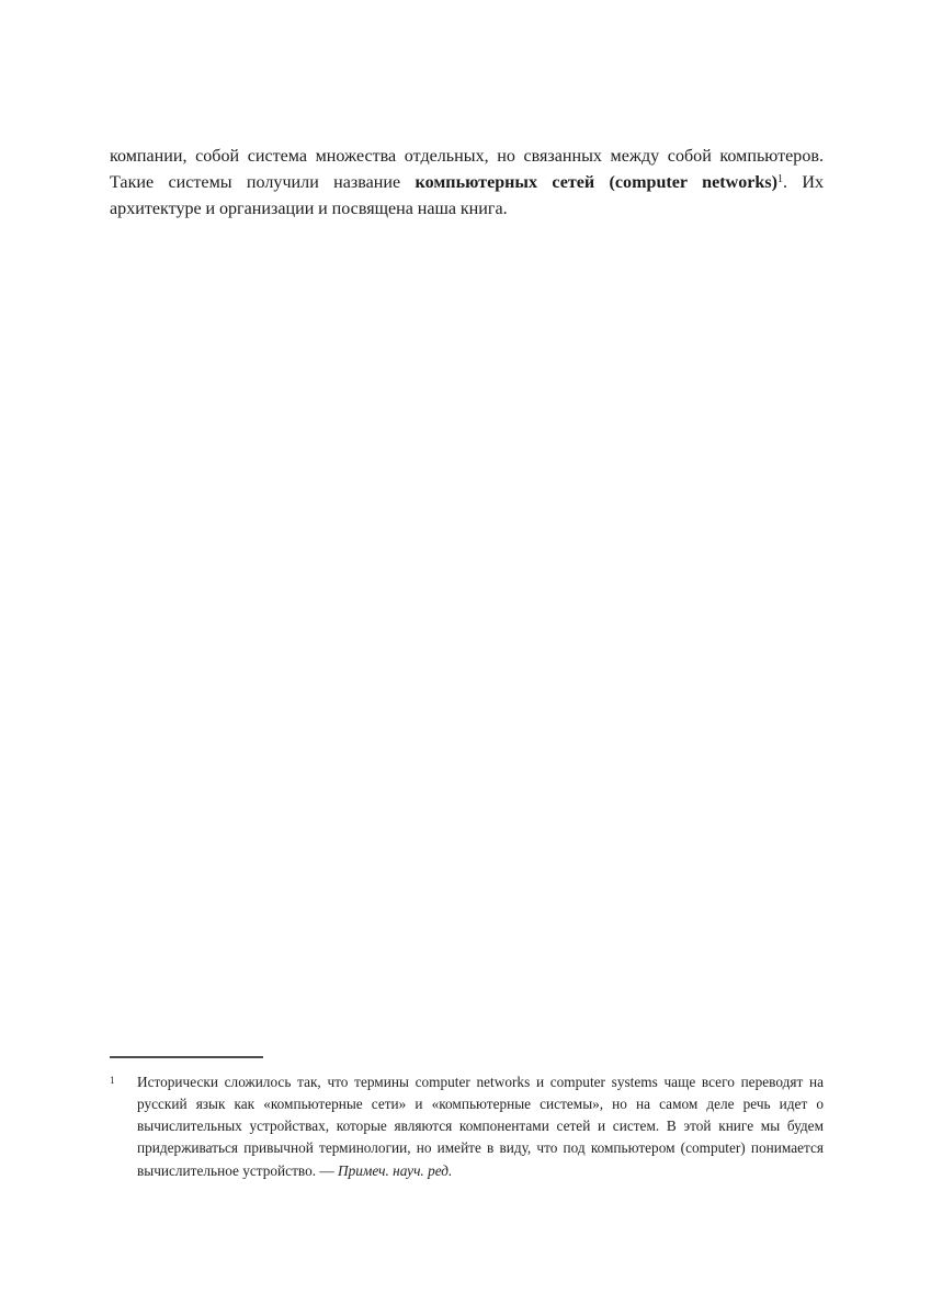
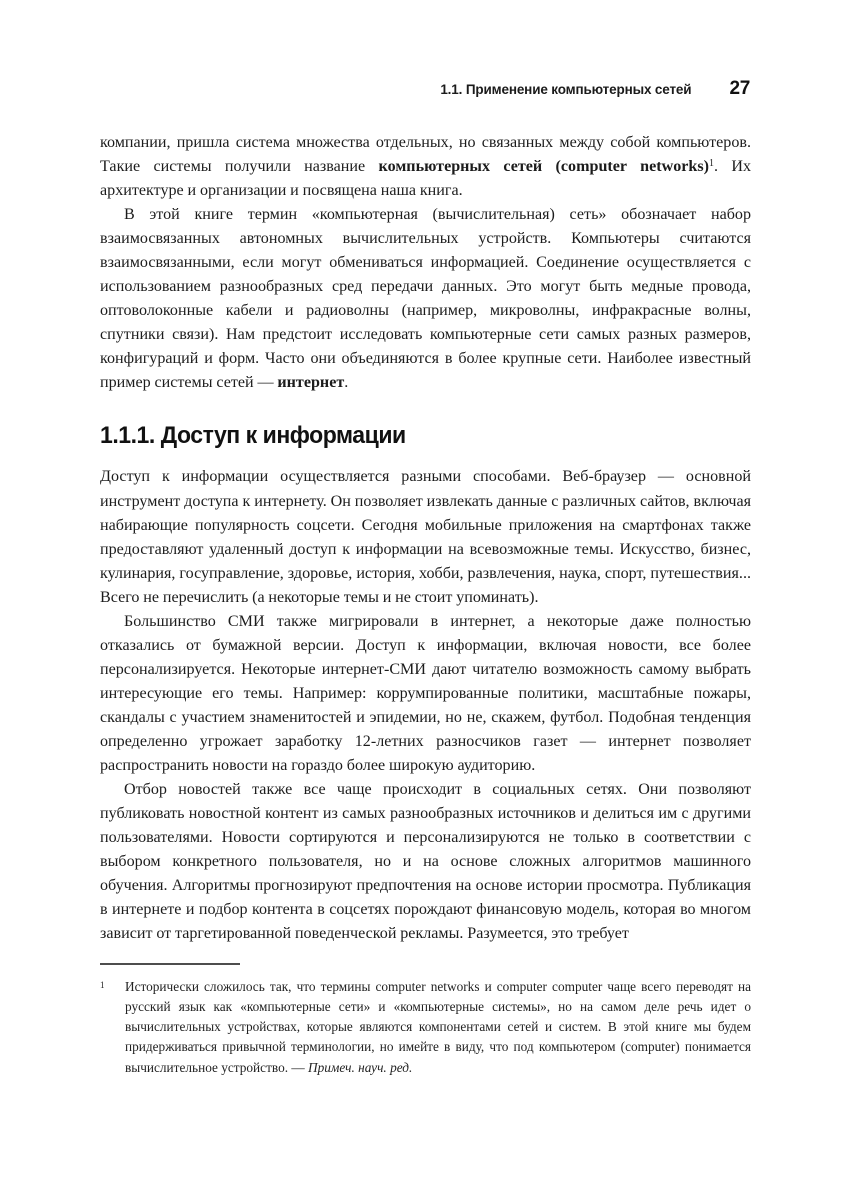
+ 1.1. Применение компьютерных сетей
+ 27
- компании, собой система множества отдельных, но связанных между собой компьютеров. Такие системы получили название компьютерных сетей (computer networks)1. Их архитектуре и организации и посвящена наша книга.
+ компании, пришла система множества отдельных, но связанных между собой компьютеров. Такие системы получили название компьютерных сетей (computer networks)1. Их архитектуре и организации и посвящена наша книга.
+ В этой книге термин «компьютерная (вычислительная) сеть» обозначает набор взаимосвязанных автономных вычислительных устройств. Компьютеры считаются взаимосвязанными, если могут обмениваться информацией. Соединение осуществляется с использованием разнообразных сред передачи данных. Это могут быть медные провода, оптоволоконные кабели и радиоволны (например, микроволны, инфракрасные волны, спутники связи). Нам предстоит исследовать компьютерные сети самых разных размеров, конфигураций и форм. Часто они объединяются в более крупные сети. Наиболее известный пример системы сетей — интернет.
+ 1.1.1. Доступ к информации
+ Доступ к информации осуществляется разными способами. Веб-браузер — основной инструмент доступа к интернету. Он позволяет извлекать данные с различных сайтов, включая набирающие популярность соцсети. Сегодня мобильные приложения на смартфонах также предоставляют удаленный доступ к информации на всевозможные темы. Искусство, бизнес, кулинария, госуправление, здоровье, история, хобби, развлечения, наука, спорт, путешествия... Всего не перечислить (а некоторые темы и не стоит упоминать).
+ Большинство СМИ также мигрировали в интернет, а некоторые даже полностью отказались от бумажной версии. Доступ к информации, включая новости, все более персонализируется. Некоторые интернет-СМИ дают читателю возможность самому выбрать интересующие его темы. Например: коррумпированные политики, масштабные пожары, скандалы с участием знаменитостей и эпидемии, но не, скажем, футбол. Подобная тенденция определенно угрожает заработку 12-летних разносчиков газет — интернет позволяет распространить новости на гораздо более широкую аудиторию.
+ Отбор новостей также все чаще происходит в социальных сетях. Они позволяют публиковать новостной контент из самых разнообразных источников и делиться им с другими пользователями. Новости сортируются и персонализируются не только в соответствии с выбором конкретного пользователя, но и на основе сложных алгоритмов машинного обучения. Алгоритмы прогнозируют предпочтения на основе истории просмотра. Публикация в интернете и подбор контента в соцсетях порождают финансовую модель, которая во многом зависит от таргетированной поведенческой рекламы. Разумеется, это требует
  1
- Исторически сложилось так, что термины computer networks и computer systems чаще всего переводят на русский язык как «компьютерные сети» и «компьютерные системы», но на самом деле речь идет о вычислительных устройствах, которые являются компонентами сетей и систем. В этой книге мы будем придерживаться привычной терминологии, но имейте в виду, что под компьютером (computer) понимается вычислительное устройство. — Примеч. науч. ред.
+ Исторически сложилось так, что термины computer networks и computer computer чаще всего переводят на русский язык как «компьютерные сети» и «компьютерные системы», но на самом деле речь идет о вычислительных устройствах, которые являются компонентами сетей и систем. В этой книге мы будем придерживаться привычной терминологии, но имейте в виду, что под компьютером (computer) понимается вычислительное устройство. — Примеч. науч. ред.
